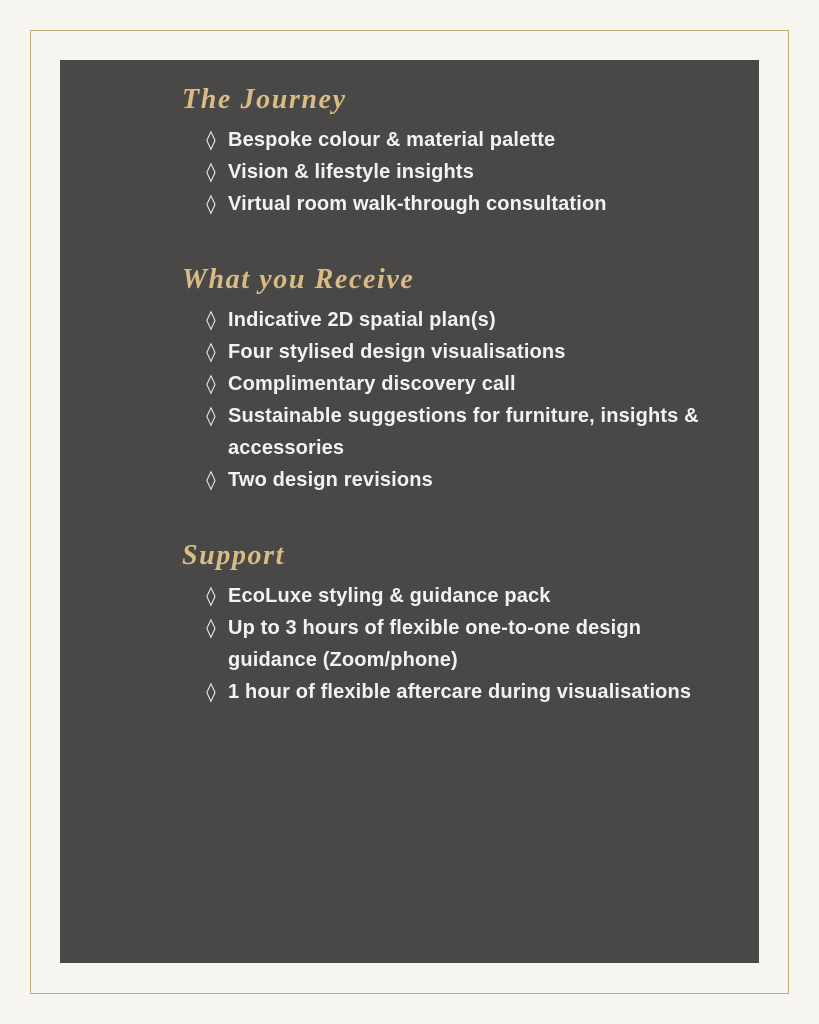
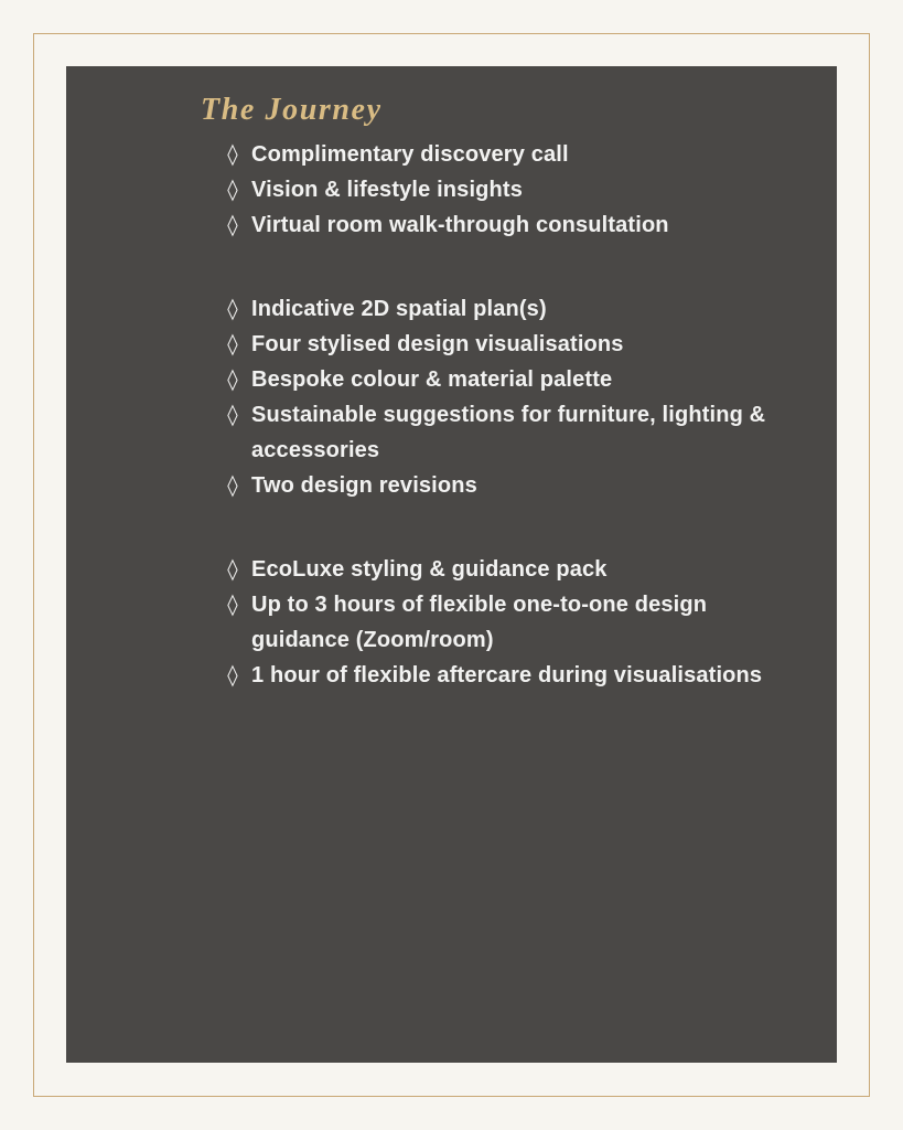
  The Journey
  ◊
- Bespoke colour & material palette
+ Complimentary discovery call
  ◊
  Vision & lifestyle insights
  ◊
  Virtual room walk-through consultation
- What you Receive
  ◊
  Indicative 2D spatial plan(s)
  ◊
  Four stylised design visualisations
  ◊
- Complimentary discovery call
+ Bespoke colour & material palette
  ◊
- Sustainable suggestions for furniture, insights & accessories
+ Sustainable suggestions for furniture, lighting & accessories
  ◊
  Two design revisions
- Support
  ◊
  EcoLuxe styling & guidance pack
  ◊
- Up to 3 hours of flexible one-to-one design guidance (Zoom/phone)
+ Up to 3 hours of flexible one-to-one design guidance (Zoom/room)
  ◊
  1 hour of flexible aftercare during visualisations
